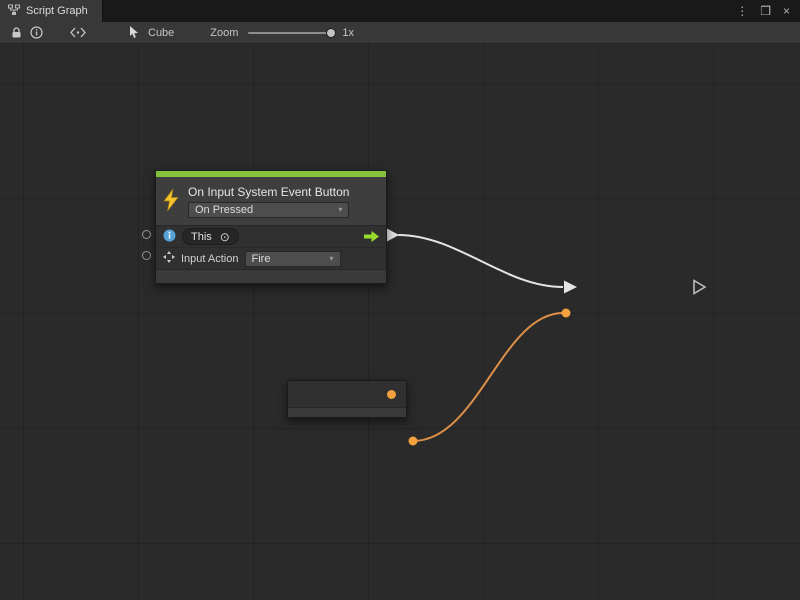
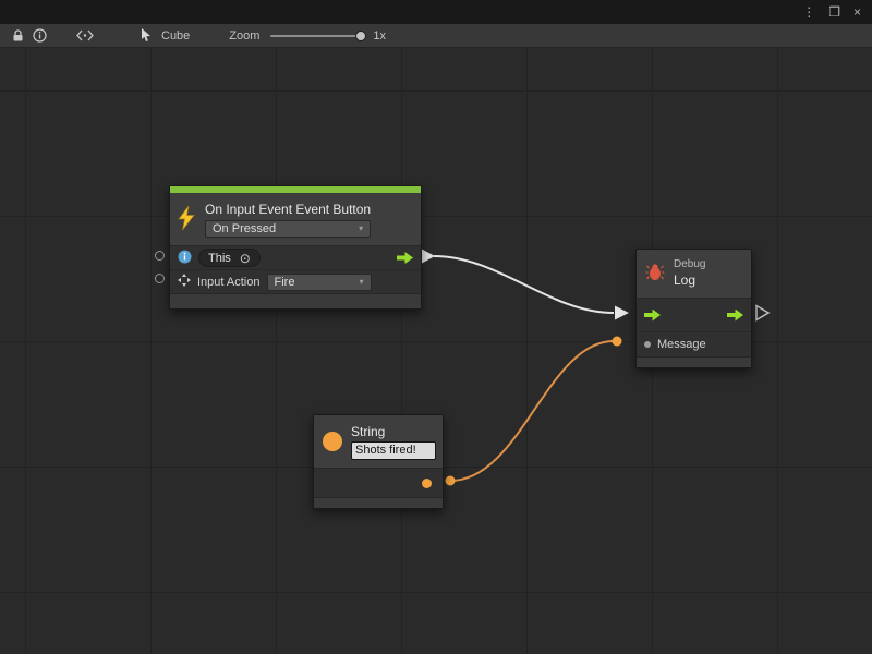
- Script Graph
  ⋮
  ❒
  ×
  Cube
  Zoom
  1x
- On Input System Event Button
+ On Input Event Event Button
  On Pressed
  ▾
  This
  ⊙
  Input Action
  Fire
  ▾
+ Debug
+ Log
+ Message
+ String
+ Shots fired!
